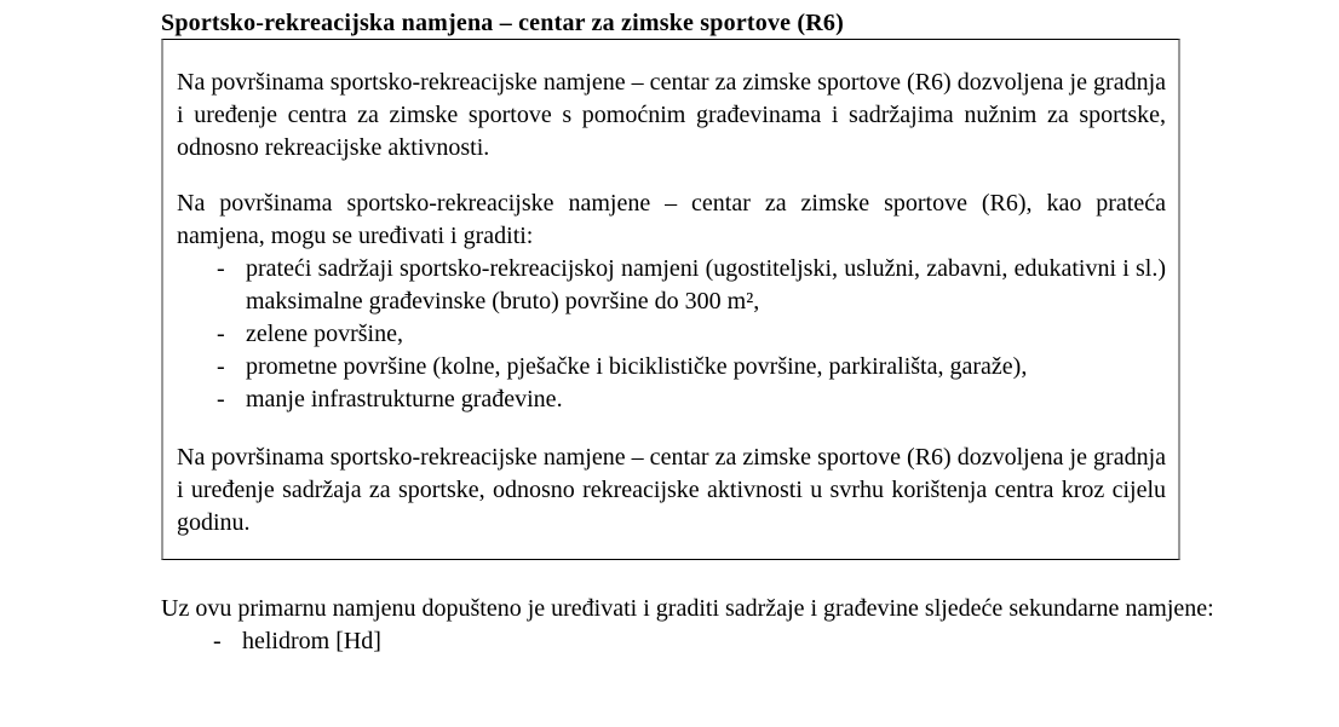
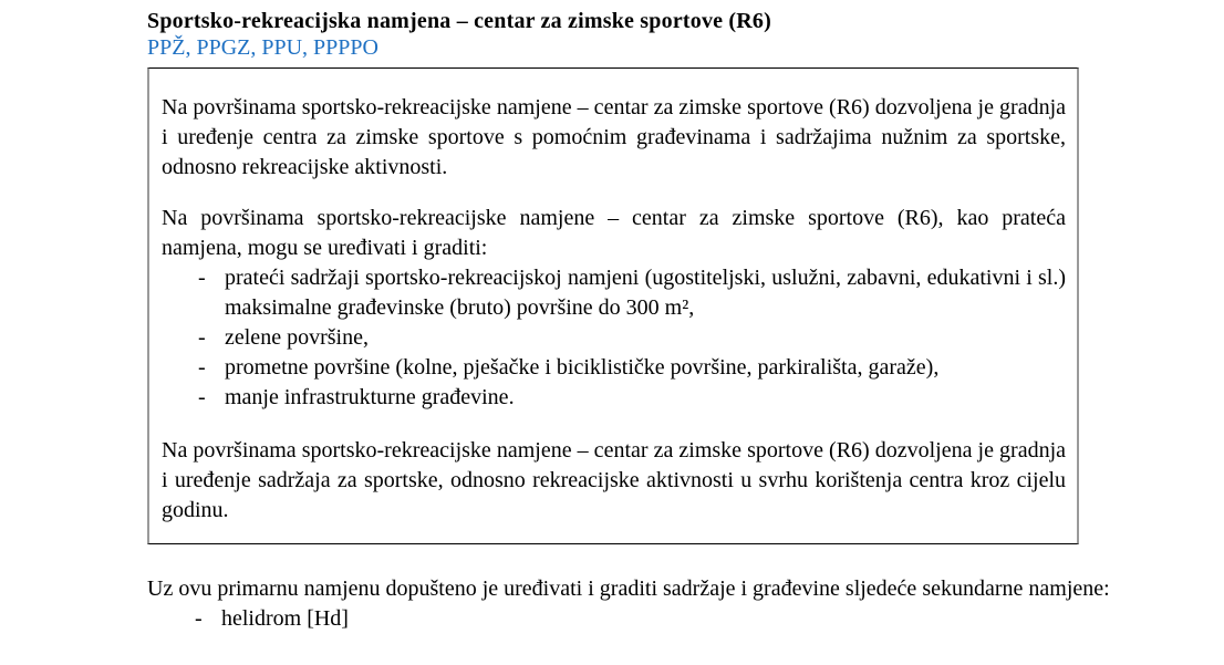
  Sportsko-rekreacijska namjena – centar za zimske sportove (R6)
+ PPŽ, PPGZ, PPU, PPPPO
  Na površinama sportsko-rekreacijske namjene – centar za zimske sportove (R6) dozvoljena je gradnja i uređenje centra za zimske sportove s pomoćnim građevinama i sadržajima nužnim za sportske, odnosno rekreacijske aktivnosti.
  Na površinama sportsko-rekreacijske namjene – centar za zimske sportove (R6), kao prateća namjena, mogu se uređivati i graditi:
  -
  prateći sadržaji sportsko-rekreacijskoj namjeni (ugostiteljski, uslužni, zabavni, edukativni i sl.) maksimalne građevinske (bruto) površine do 300 m²,
  -
  zelene površine,
  -
  prometne površine (kolne, pješačke i biciklističke površine, parkirališta, garaže),
  -
  manje infrastrukturne građevine.
  Na površinama sportsko-rekreacijske namjene – centar za zimske sportove (R6) dozvoljena je gradnja i uređenje sadržaja za sportske, odnosno rekreacijske aktivnosti u svrhu korištenja centra kroz cijelu godinu.
  Uz ovu primarnu namjenu dopušteno je uređivati i graditi sadržaje i građevine sljedeće sekundarne namjene:
  -
  helidrom [Hd]
